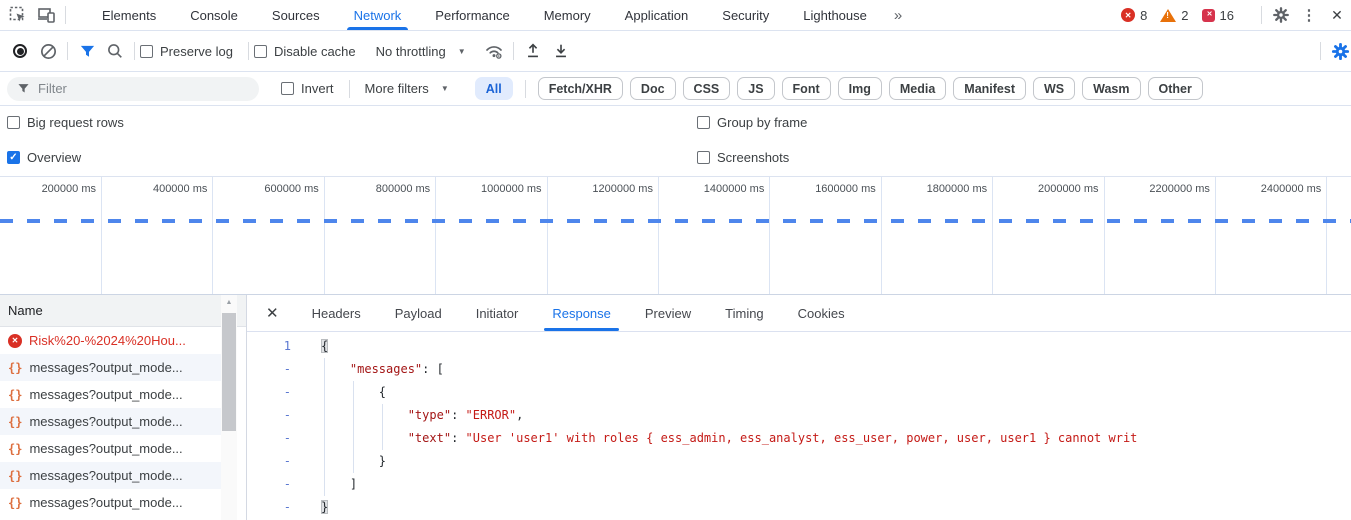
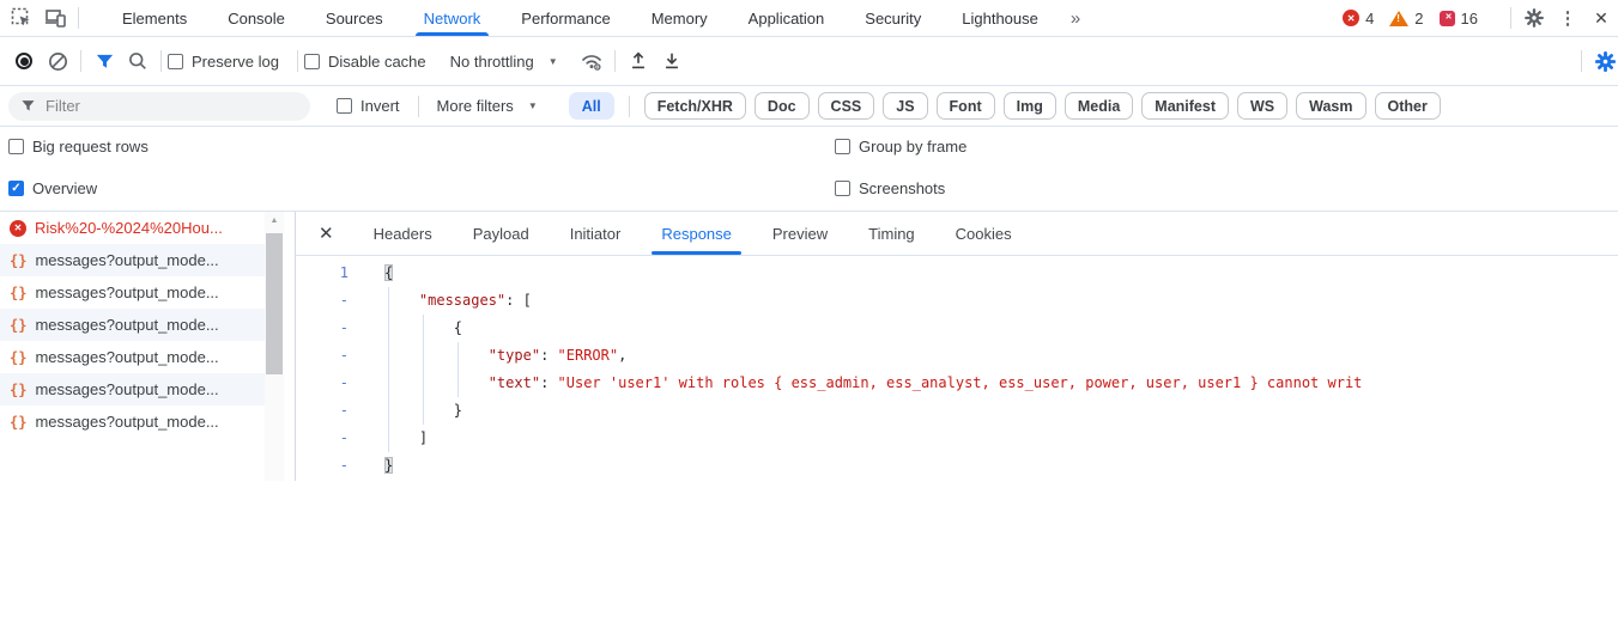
  Elements
  Console
  Sources
  Network
  Performance
  Memory
  Application
  Security
  Lighthouse
  »
  ✕
- 8
+ 4
  !
  2
  16
  ⋮
  ✕
  Preserve log
  Disable cache
  No throttling
  ▼
  Filter
  Invert
  More filters
  ▼
  All
  Fetch/XHR
  Doc
  CSS
  JS
  Font
  Img
  Media
  Manifest
  WS
  Wasm
  Other
  Big request rows
  Group by frame
  ✓
  Overview
  Screenshots
- 200000 ms
- 400000 ms
- 600000 ms
- 800000 ms
- 1000000 ms
- 1200000 ms
- 1400000 ms
- 1600000 ms
- 1800000 ms
- 2000000 ms
- 2200000 ms
- 2400000 ms
- Name
  ✕
  Risk%20-%2024%20Hou...
  {}
  messages?output_mode...
  {}
  messages?output_mode...
  {}
  messages?output_mode...
  {}
  messages?output_mode...
  {}
  messages?output_mode...
  {}
  messages?output_mode...
  ✕
  Headers
  Payload
  Initiator
  Response
  Preview
  Timing
  Cookies
  1
  -
  -
  -
  -
  -
  -
  -
  {
  "messages": [
  {
  "type": "ERROR",
  "text": "User 'user1' with roles { ess_admin, ess_analyst, ess_user, power, user, user1 } cannot writ
  }
  ]
  }
